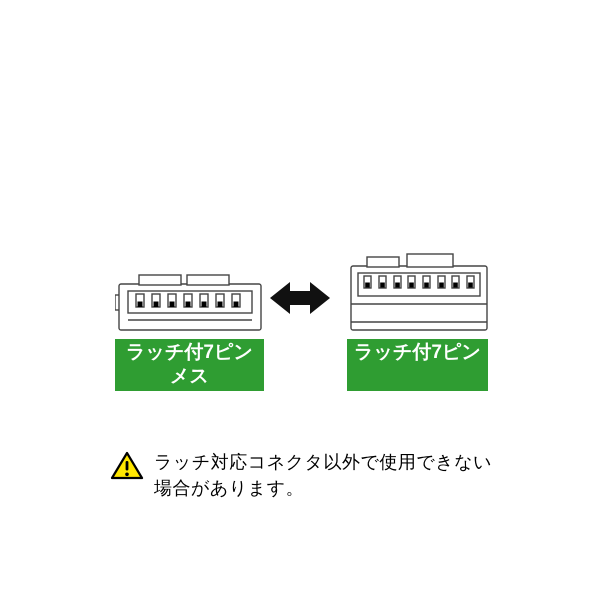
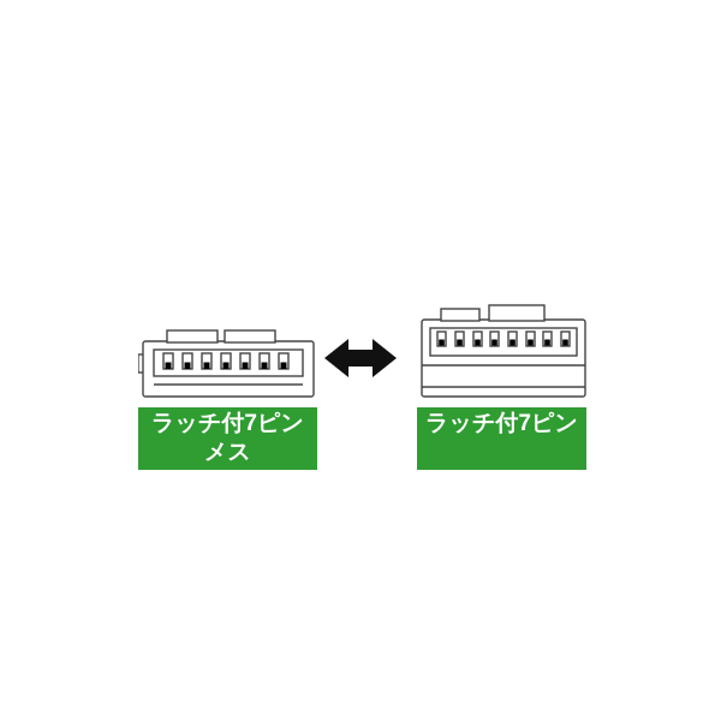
  ラッチ付7ピン
  メス
  ラッチ付7ピン
- ラッチ対応コネクタ以外で使用できない
- 場合があります。
